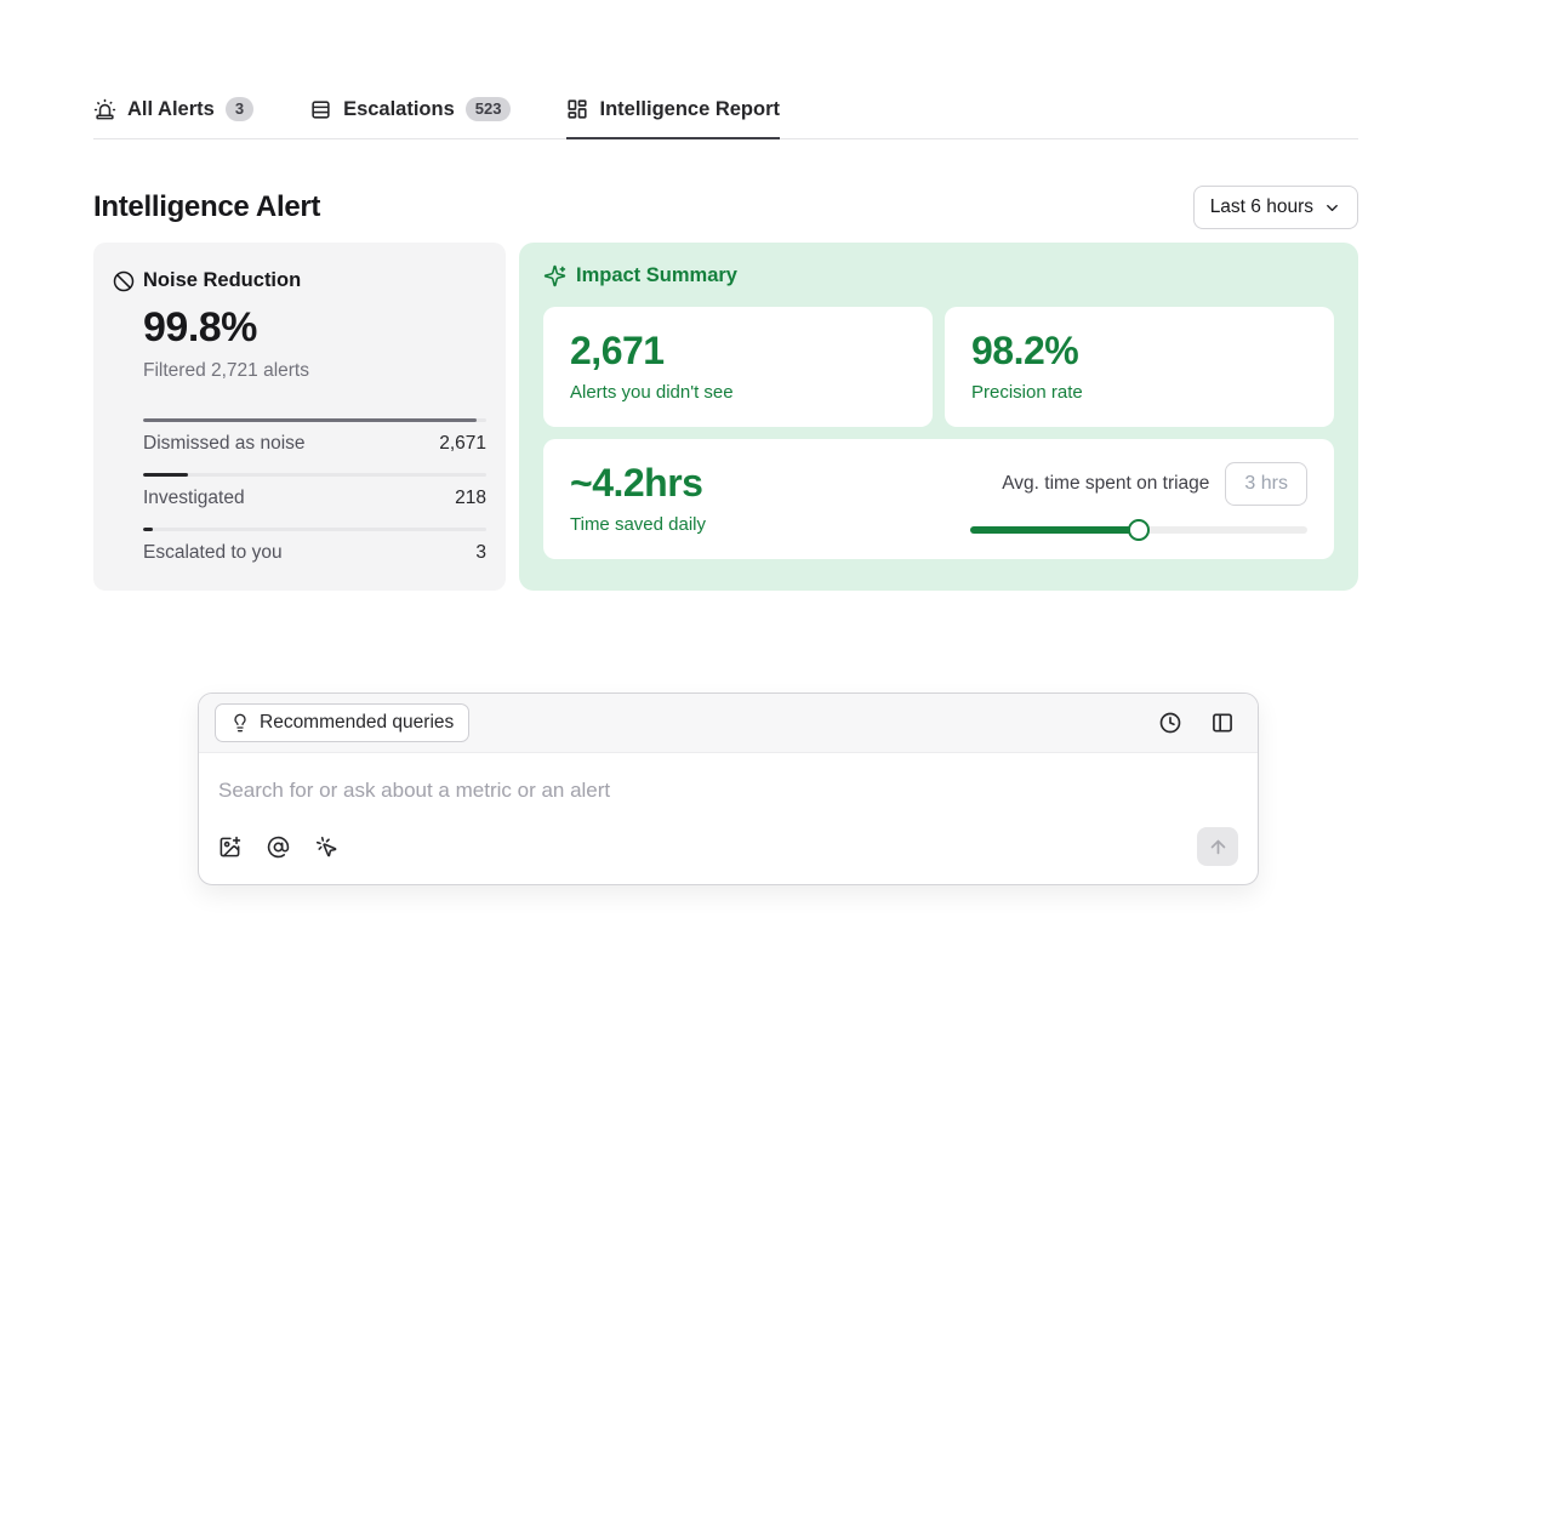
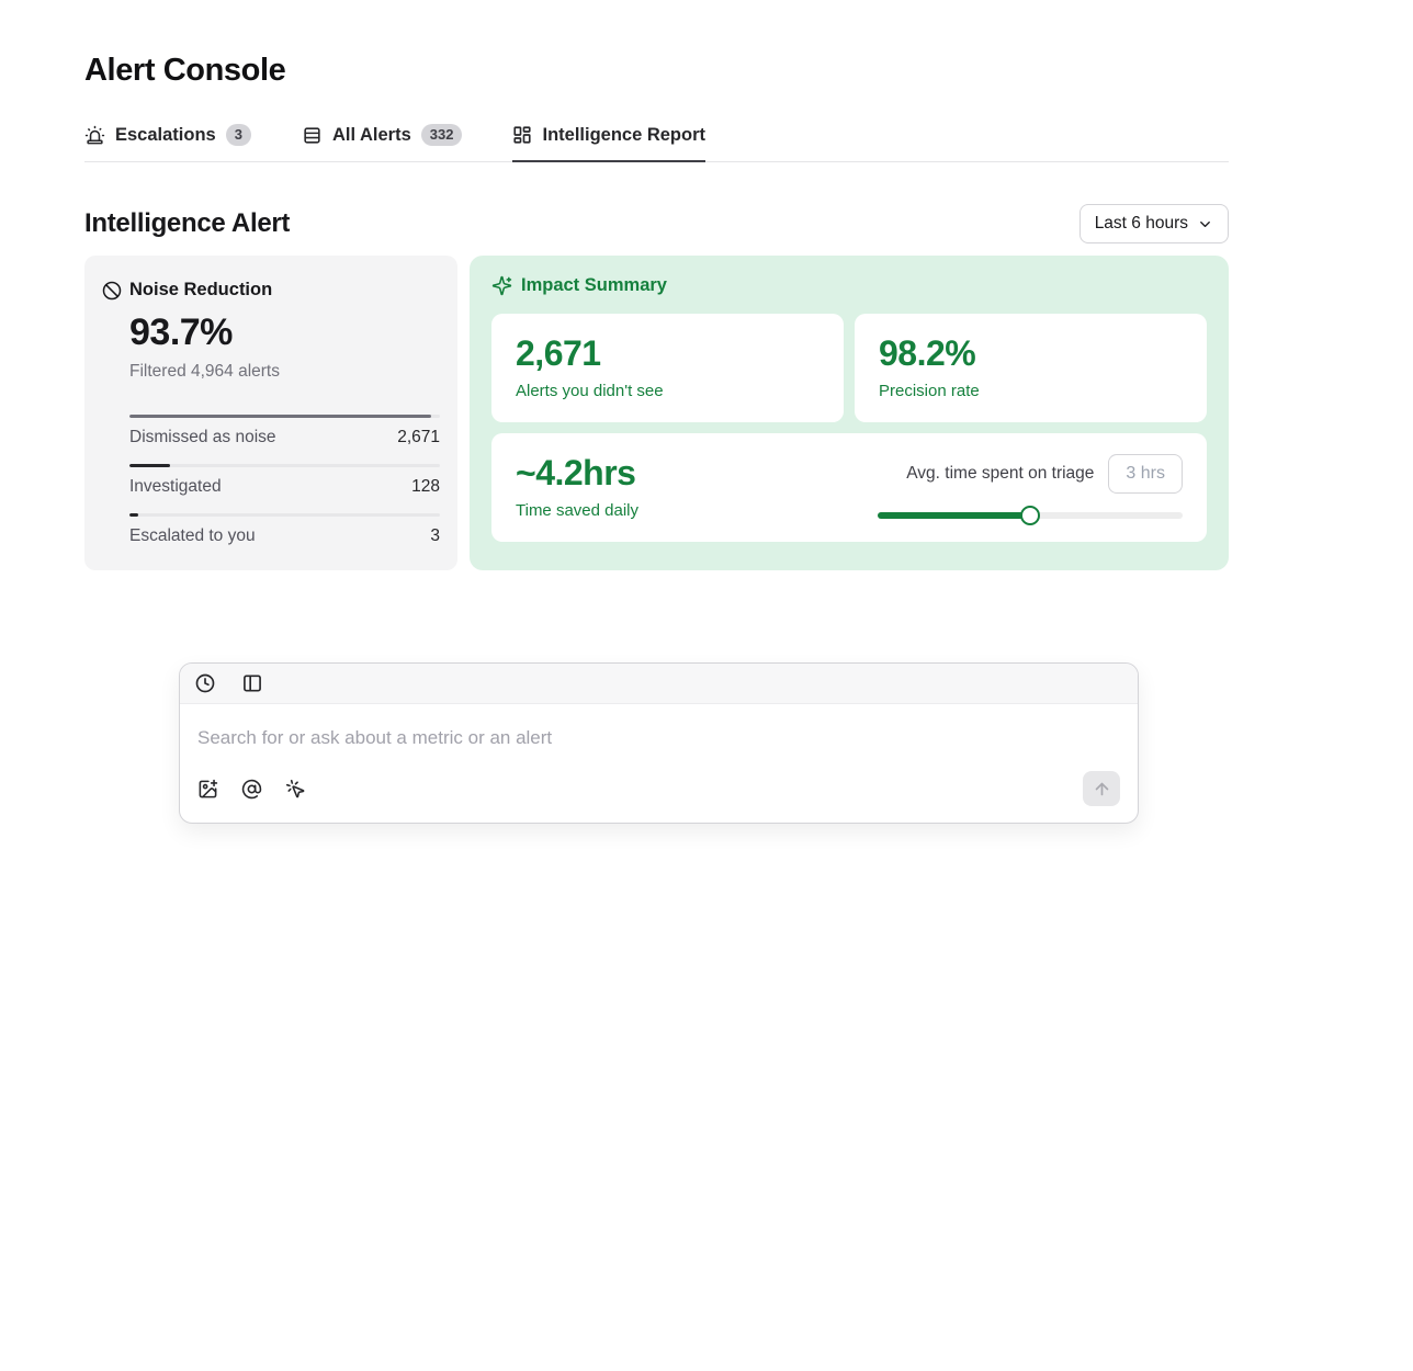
+ Alert Console
- All Alerts
+ Escalations
  3
- Escalations
+ All Alerts
- 523
+ 332
  Intelligence Report
  Intelligence Alert
  Last 6 hours
  Noise Reduction
- 99.8%
+ 93.7%
- Filtered 2,721 alerts
+ Filtered 4,964 alerts
  Dismissed as noise
  2,671
  Investigated
- 218
+ 128
  Escalated to you
  3
  Impact Summary
  2,671
  Alerts you didn't see
  98.2%
  Precision rate
  ~4.2hrs
  Time saved daily
  Avg. time spent on triage
  3 hrs
- Recommended queries
  Search for or ask about a metric or an alert
